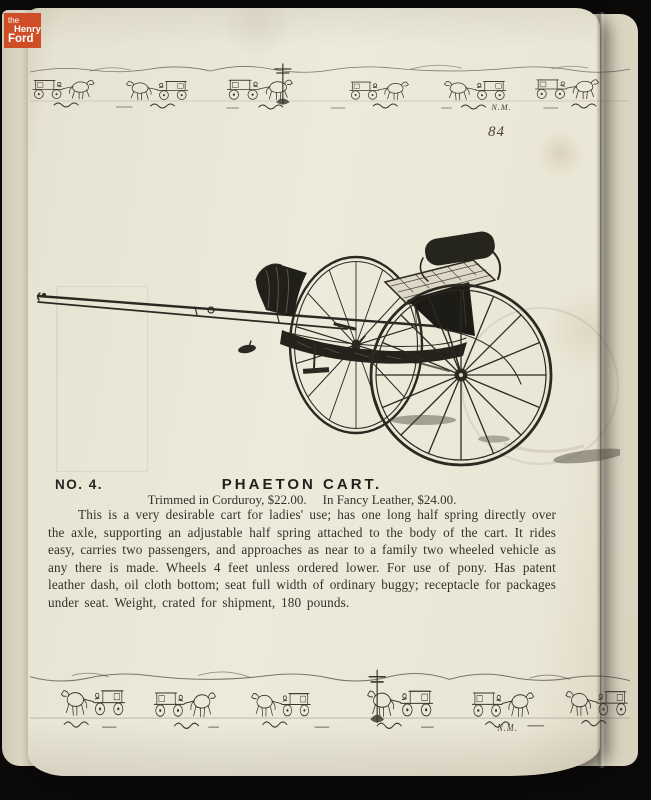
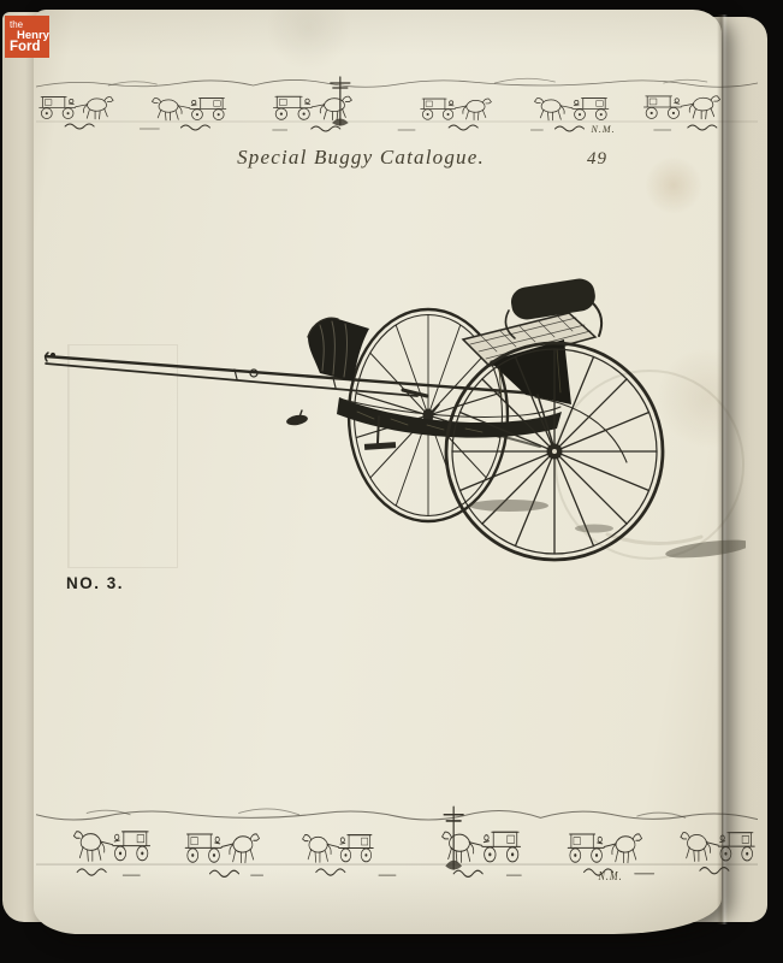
  N.M.
+ Special Buggy Catalogue.
- 84
+ 49
- NO. 4.
+ NO. 3.
- PHAETON CART.
- Trimmed in Corduroy, $22.00. In Fancy Leather, $24.00.
- This is a very desirable cart for ladies' use; has one long half spring directly over the axle, supporting an adjustable half spring attached to the body of the cart. It rides easy, carries two passengers, and approaches as near to a family two wheeled vehicle as any there is made. Wheels 4 feet unless ordered lower. For use of pony. Has patent leather dash, oil cloth bottom; seat full width of ordinary buggy; receptacle for packages under seat. Weight, crated for shipment, 180 pounds.
  N.M.
  the
  Henry
  Ford
